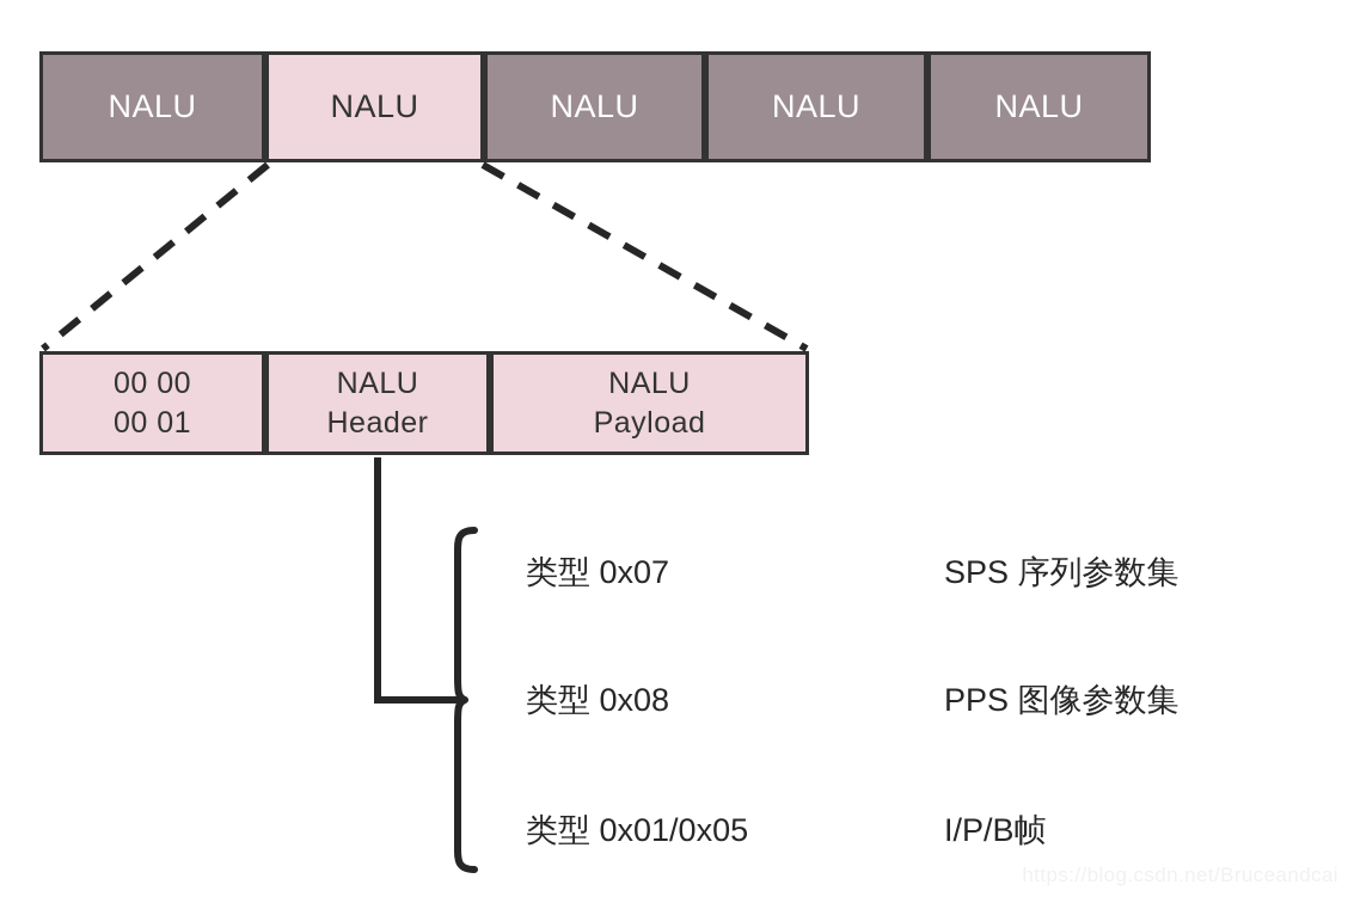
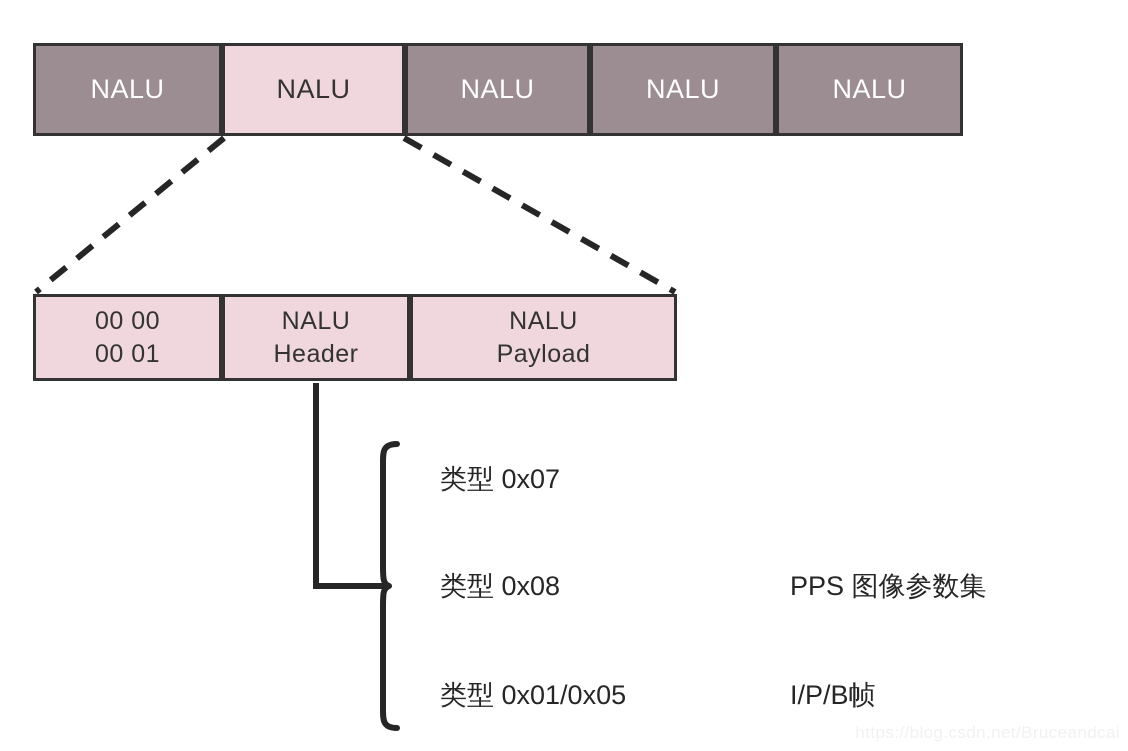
  NALU
  NALU
  NALU
  NALU
  NALU
  00 00
  00 01
  NALU
  Header
  NALU
  Payload
  类型 0x07
- SPS 序列参数集
  类型 0x08
  PPS 图像参数集
  类型 0x01/0x05
  I/P/B帧
